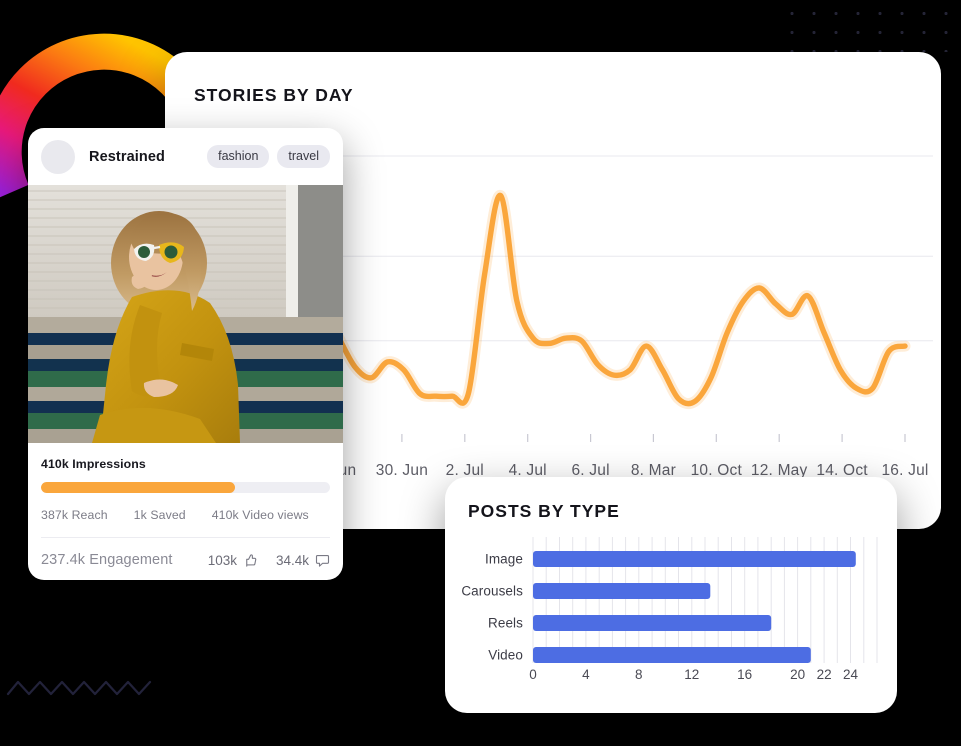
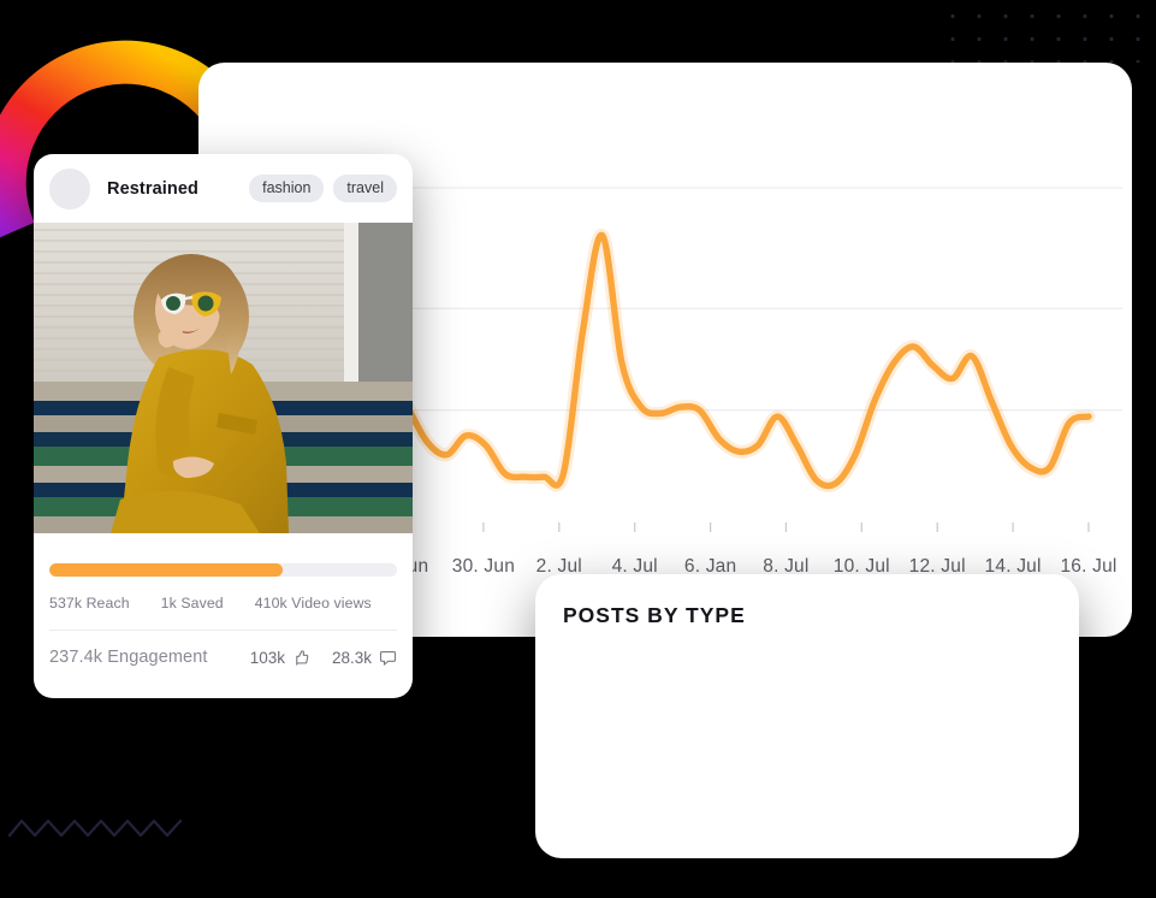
- STORIES BY DAY
  30. Jun
  2. Jul
  4. Jul
- 6. Jul
+ 6. Jan
- 8. Mar
+ 8. Jul
- 10. Oct
+ 10. Jul
- 12. May
+ 12. Jul
- 14. Oct
+ 14. Jul
  16. Jul
  Restrained
  fashion
  travel
- 410k Impressions
- 387k Reach
+ 537k Reach
  1k Saved
  410k Video views
  237.4k Engagement
  103k
- 34.4k
+ 28.3k
  POSTS BY TYPE
- Image
- Carousels
- Reels
- Video
- 0
- 4
- 8
- 12
- 16
- 20
- 22
- 24
